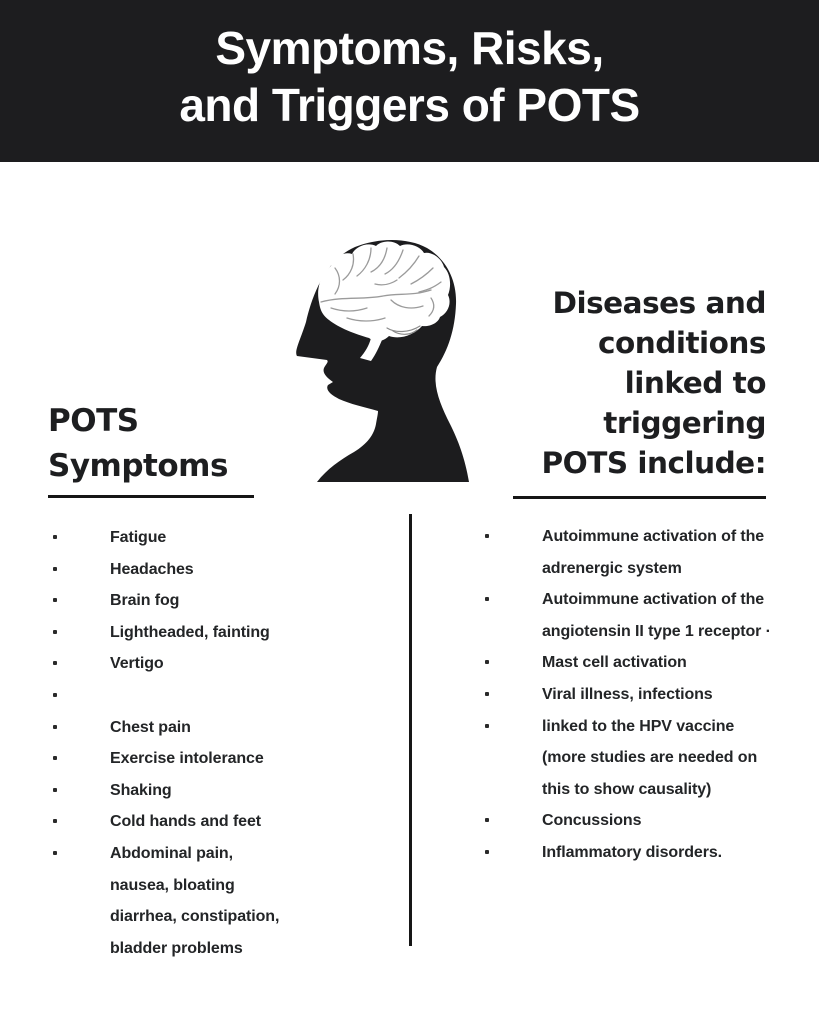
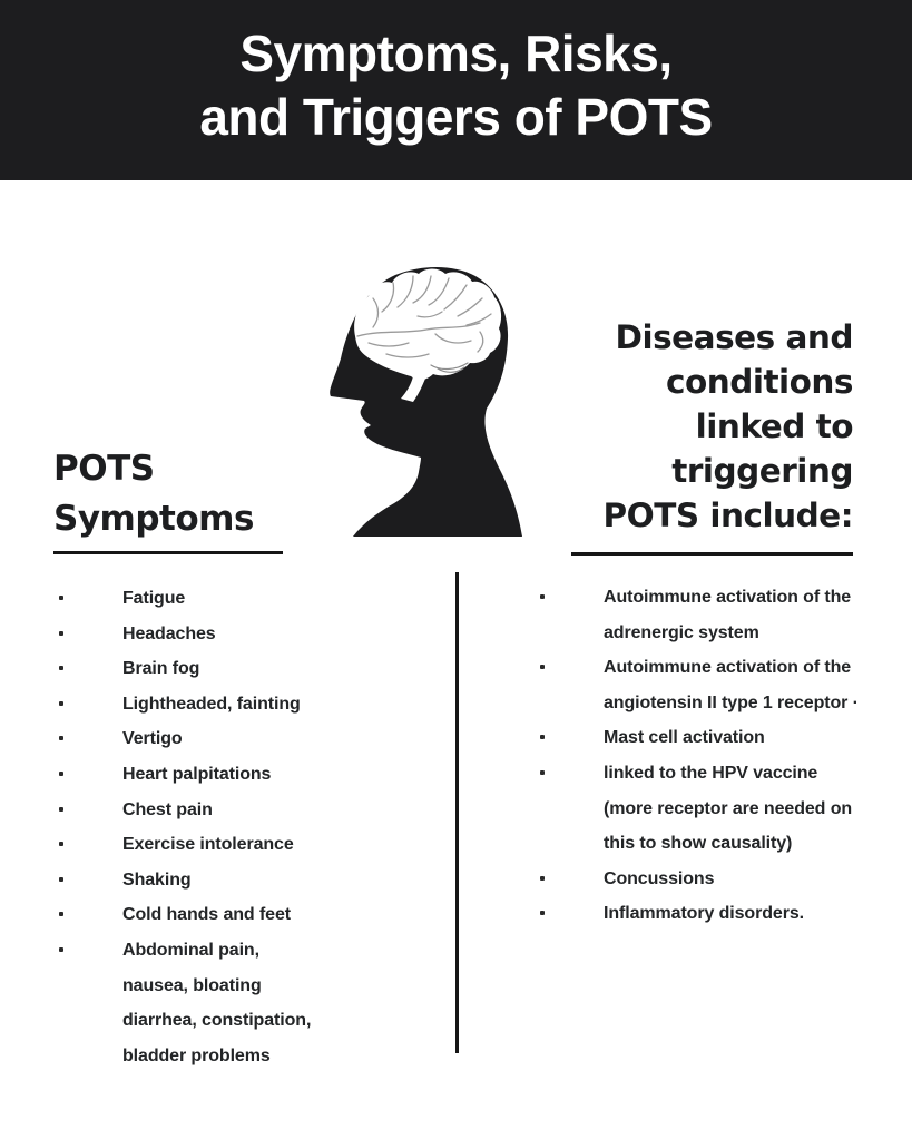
  Symptoms, Risks,
  and Triggers of POTS
  POTS
  Symptoms
  Diseases and
  conditions
  linked to
  triggering
  POTS include:
  Fatigue
  Headaches
  Brain fog
  Lightheaded, fainting
  Vertigo
+ Heart palpitations
  Chest pain
  Exercise intolerance
  Shaking
  Cold hands and feet
  Abdominal pain,
  nausea, bloating
  diarrhea, constipation,
  bladder problems
  Autoimmune activation of the
  adrenergic system
  Autoimmune activation of the
  angiotensin II type 1 receptor ·
  Mast cell activation
- Viral illness, infections
  linked to the HPV vaccine
- (more studies are needed on
+ (more receptor are needed on
  this to show causality)
  Concussions
  Inflammatory disorders.
